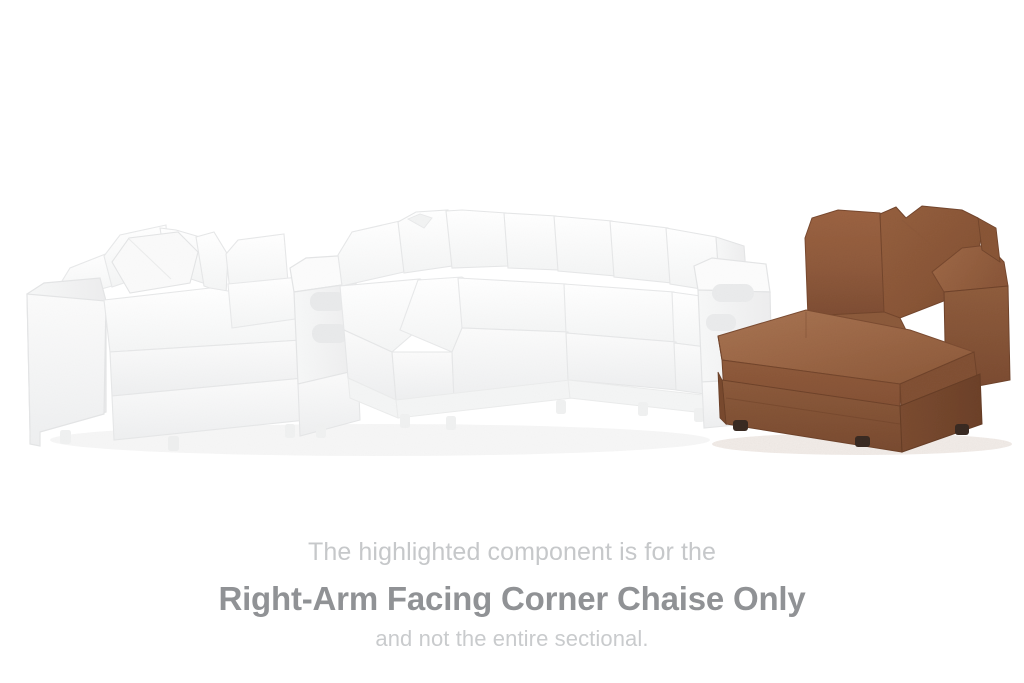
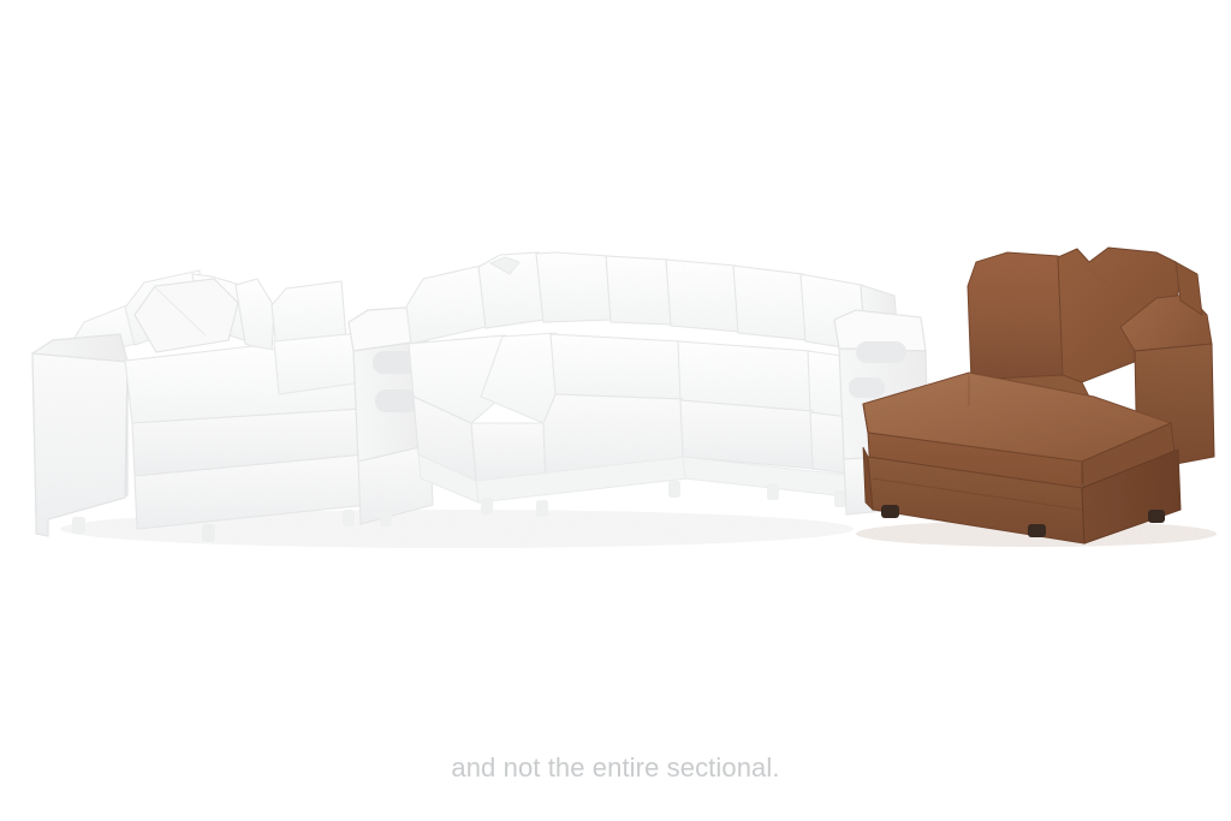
- The highlighted component is for the
- Right-Arm Facing Corner Chaise Only
  and not the entire sectional.
